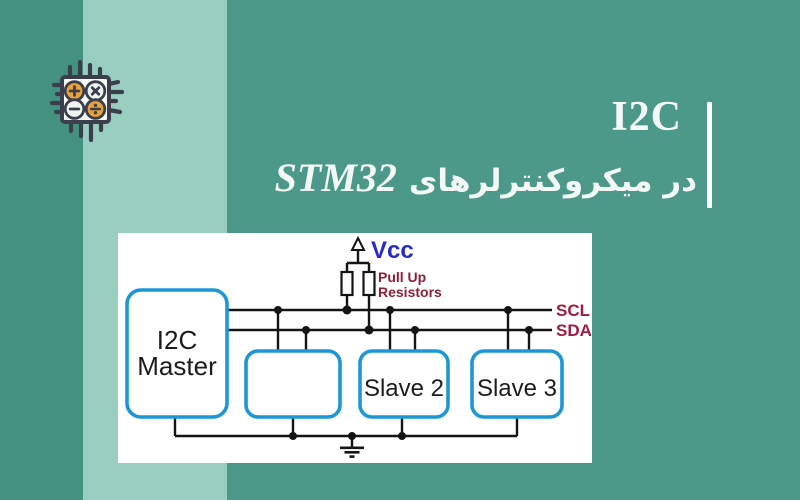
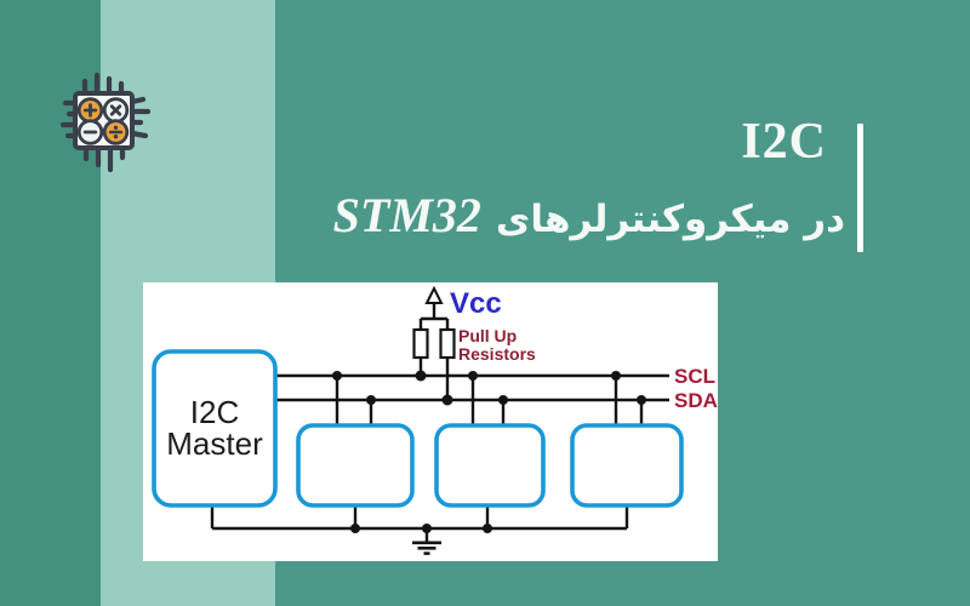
  I2C
  در میکروکنترلرهایSTM32
  I2C
  Master
- Slave 2
- Slave 3
  Vcc
  Pull Up
  Resistors
  SCL
  SDA
